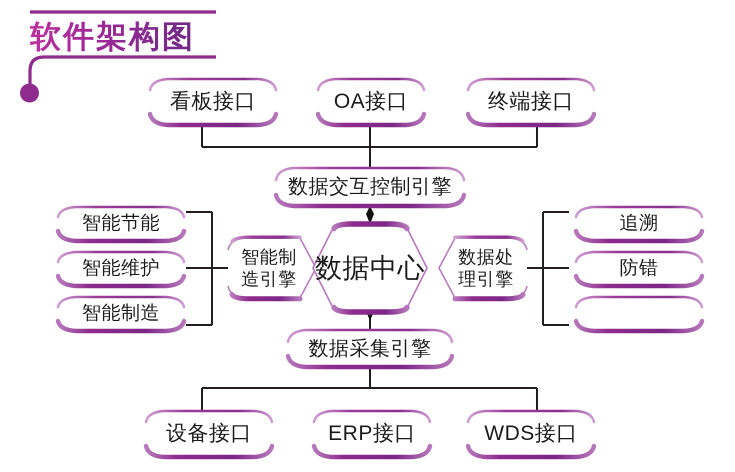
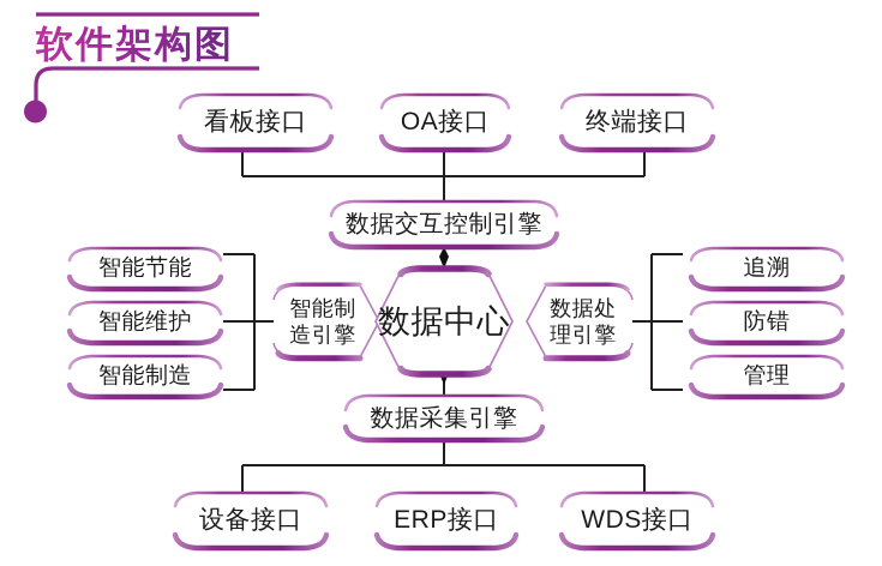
  软件架构图
  看板接口
  OA接口
  终端接口
  数据交互控制引擎
  智能节能
  智能维护
  智能制造
  追溯
  防错
+ 管理
  智能制
  造引擎
  数据中心
  数据处
  理引擎
  数据采集引擎
  设备接口
  ERP接口
  WDS接口
